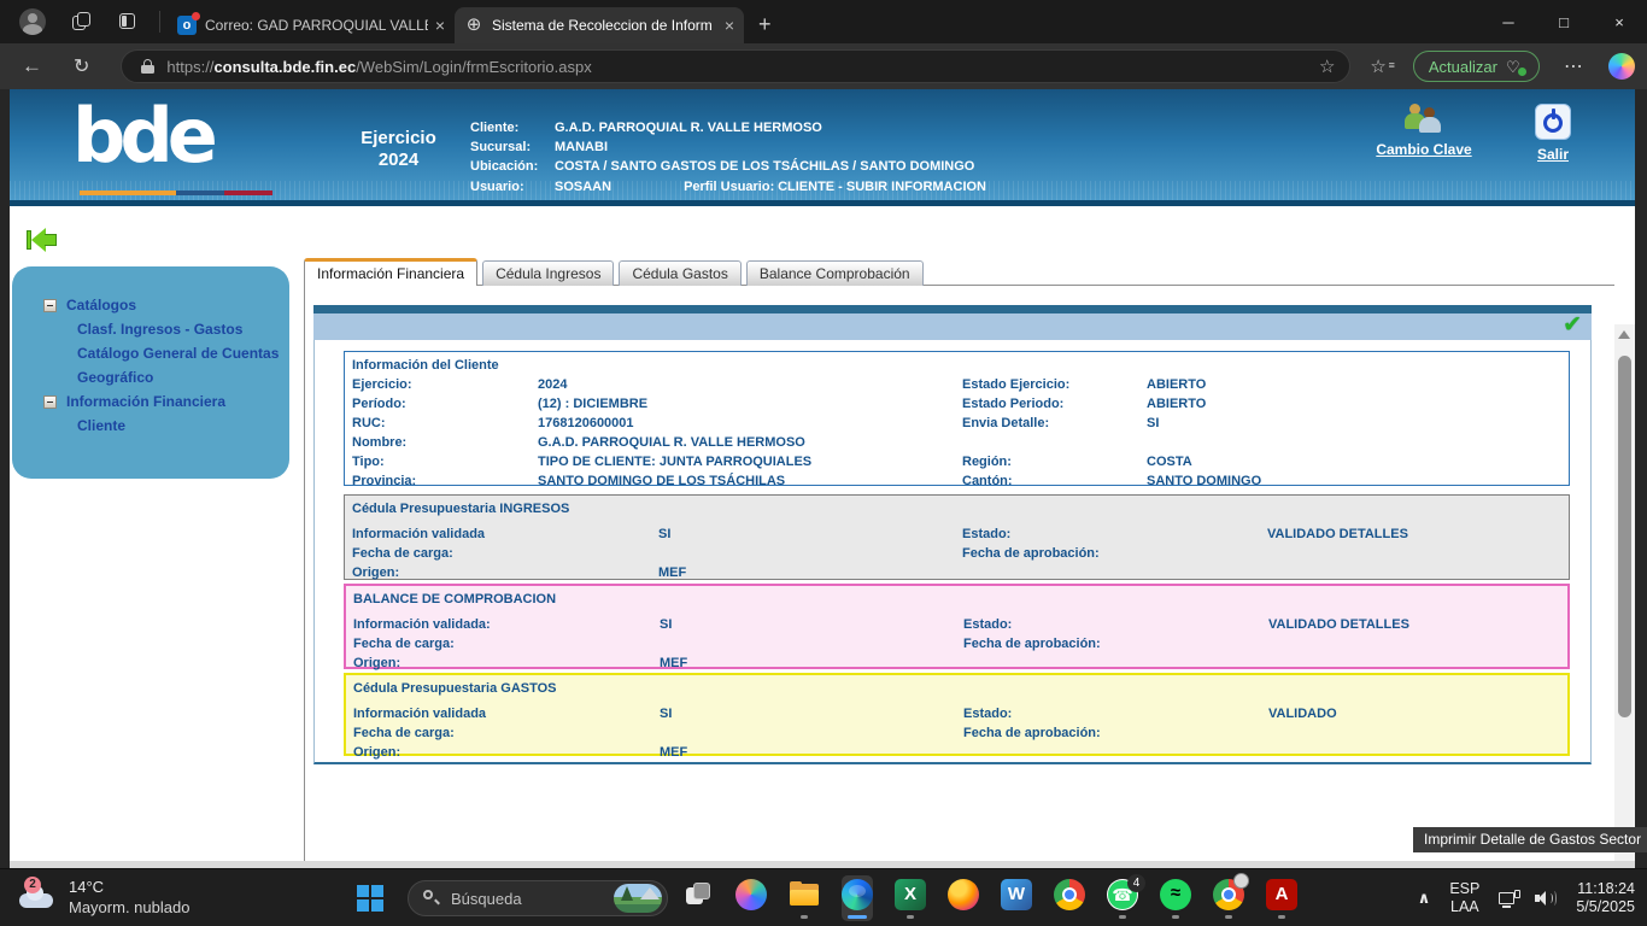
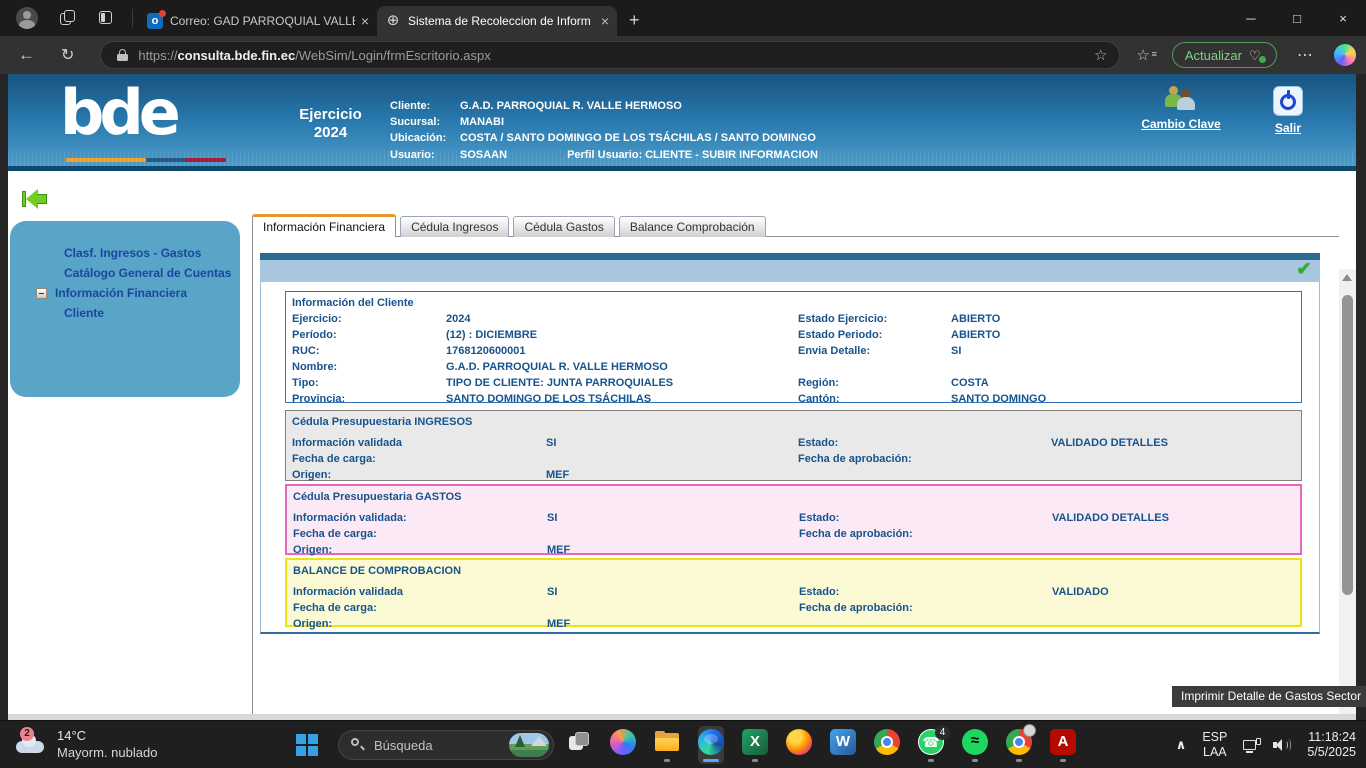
  o
  Correo: GAD PARROQUIAL VALL
  ×
  ⊕
  Sistema de Recoleccion de Inform
  ×
  +
  ─
  □
  ×
  ←
  ↻
  https://consulta.bde.fin.ec/WebSim/Login/frmEscritorio.aspx
  ☆
  ☆
  ≡
  Actualizar
  ♡
  ⋯
  bde
  Ejercicio
  2024
  Cliente:
  G.A.D. PARROQUIAL R. VALLE HERMOSO
  Sucursal:
  MANABI
  Ubicación:
- COSTA / SANTO GASTOS DE LOS TSÁCHILAS / SANTO DOMINGO
+ COSTA / SANTO DOMINGO DE LOS TSÁCHILAS / SANTO DOMINGO
  Usuario:
  SOSAAN
  Perfil Usuario:
  CLIENTE - SUBIR INFORMACION
  Cambio Clave
  Salir
- Catálogos
  Clasf. Ingresos - Gastos
  Catálogo General de Cuentas
- Geográfico
  Información Financiera
  Cliente
  Información Financiera
  Cédula Ingresos
  Cédula Gastos
  Balance Comprobación
  ✔
  Información del Cliente
  Ejercicio:
  2024
  Estado Ejercicio:
  ABIERTO
  Período:
  (12) : DICIEMBRE
  Estado Periodo:
  ABIERTO
  RUC:
  1768120600001
  Envia Detalle:
  SI
  Nombre:
  G.A.D. PARROQUIAL R. VALLE HERMOSO
  Tipo:
  TIPO DE CLIENTE: JUNTA PARROQUIALES
  Región:
  COSTA
  Provincia:
  SANTO DOMINGO DE LOS TSÁCHILAS
  Cantón:
  SANTO DOMINGO
  Cédula Presupuestaria INGRESOS
  Información validada
  SI
  Estado:
  VALIDADO DETALLES
  Fecha de carga:
  Fecha de aprobación:
  Origen:
  MEF
- BALANCE DE COMPROBACION
+ Cédula Presupuestaria GASTOS
  Información validada:
  SI
  Estado:
  VALIDADO DETALLES
  Fecha de carga:
  Fecha de aprobación:
  Origen:
  MEF
- Cédula Presupuestaria GASTOS
+ BALANCE DE COMPROBACION
  Información validada
  SI
  Estado:
  VALIDADO
  Fecha de carga:
  Fecha de aprobación:
  Origen:
  MEF
  Imprimir Detalle de Gastos Sector
  2
  14°C
  Mayorm. nublado
  Búsqueda
  X
  W
  ☎
  4
  ≈
  A
  ∧
  ESP
  LAA
  11:18:24
  5/5/2025
